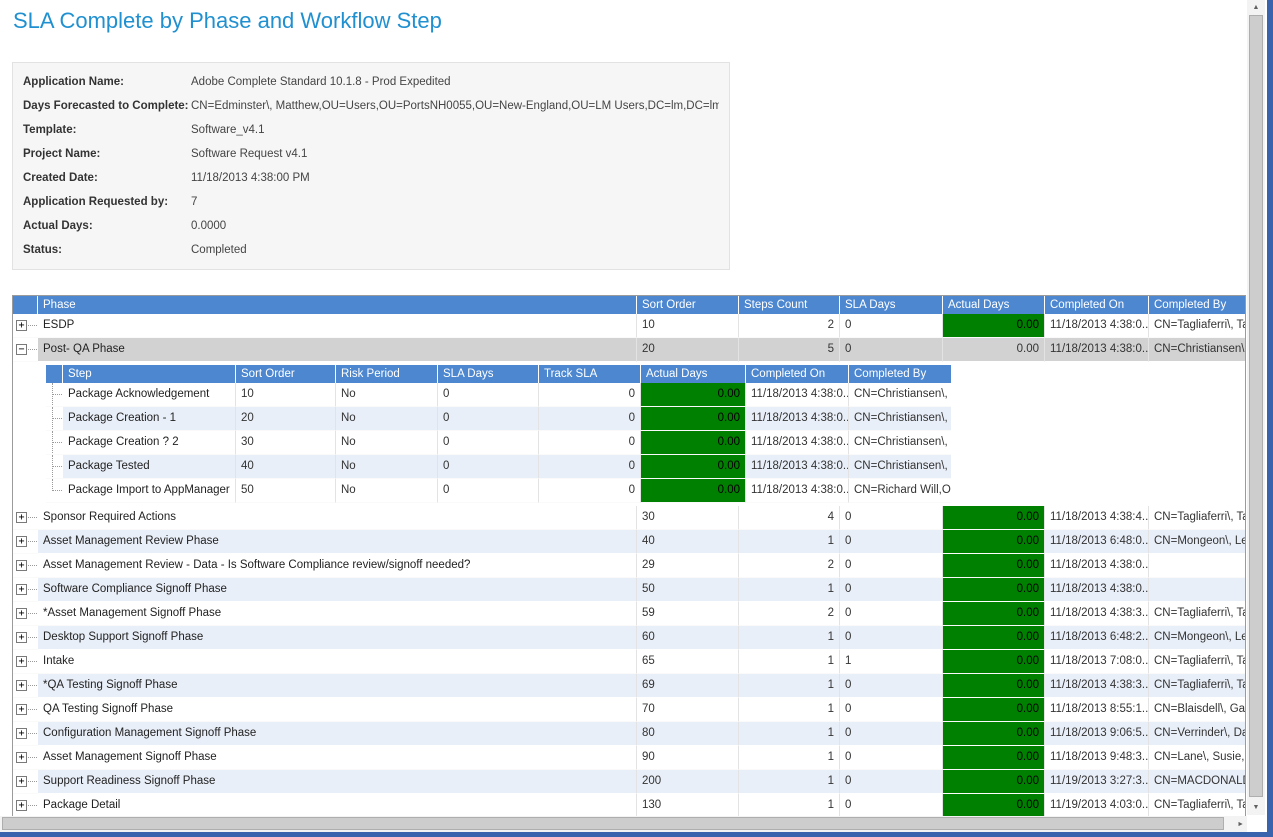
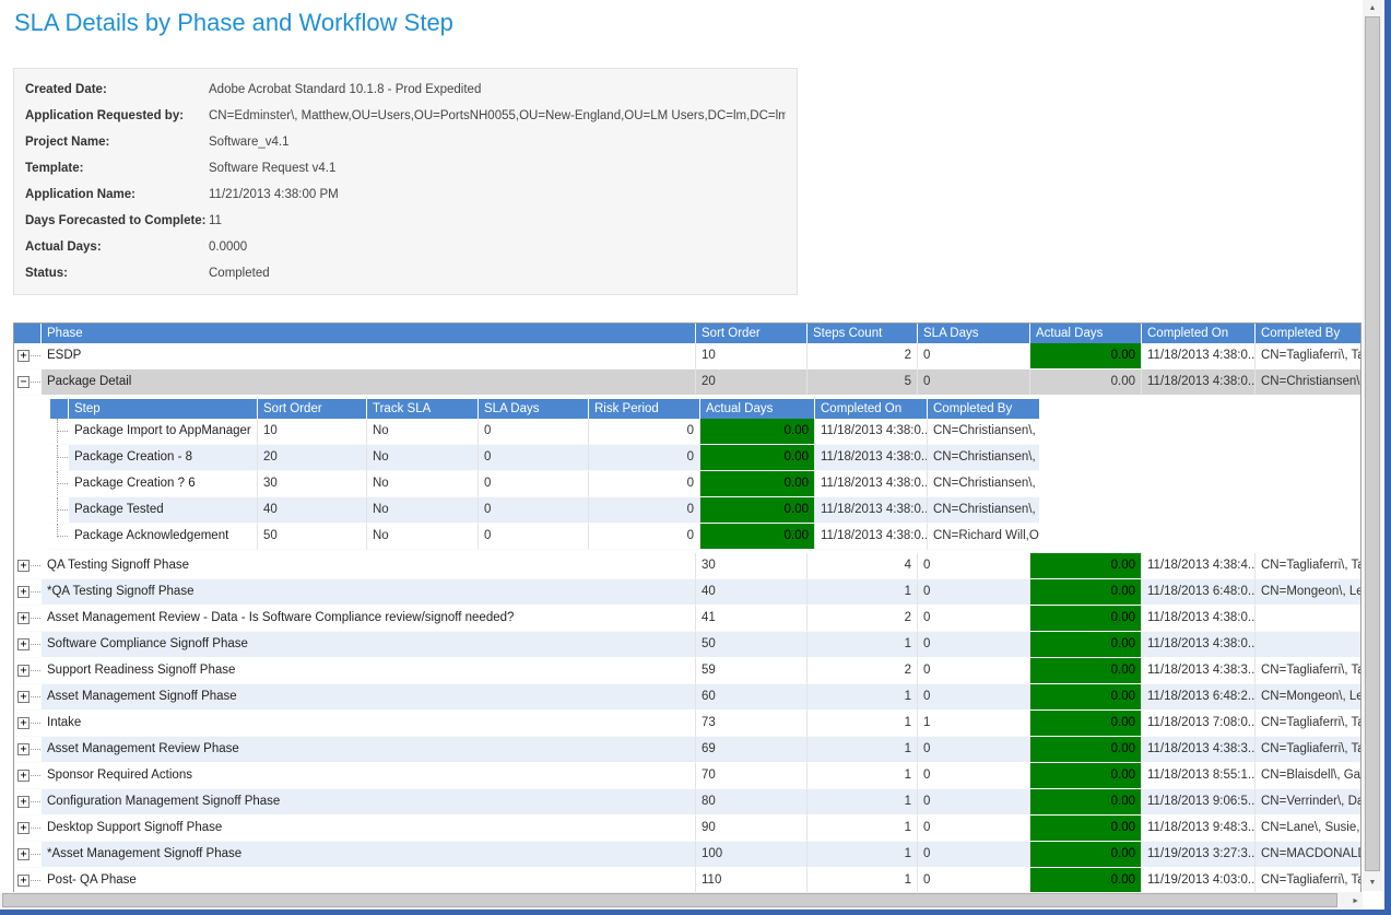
- SLA Complete by Phase and Workflow Step
+ SLA Details by Phase and Workflow Step
- Application Name:
+ Created Date:
- Adobe Complete Standard 10.1.8 - Prod Expedited
+ Adobe Acrobat Standard 10.1.8 - Prod Expedited
- Days Forecasted to Complete:
+ Application Requested by:
  CN=Edminster\, Matthew,OU=Users,OU=PortsNH0055,OU=New-England,OU=LM Users,DC=lm,DC=lm
- Template:
+ Project Name:
  Software_v4.1
- Project Name:
+ Template:
  Software Request v4.1
- Created Date:
+ Application Name:
- 11/18/2013 4:38:00 PM
+ 11/21/2013 4:38:00 PM
- Application Requested by:
+ Days Forecasted to Complete:
- 7
+ 11
  Actual Days:
  0.0000
  Status:
  Completed
  Phase
  Sort Order
  Steps Count
  SLA Days
  Actual Days
  Completed On
  Completed By
  +
  ESDP
  10
  2
  0
  0.00
  11/18/2013 4:38:0..
  CN=Tagliaferri\, T
  −
- Post- QA Phase
+ Package Detail
  20
  5
  0
  0.00
  11/18/2013 4:38:0..
  CN=Christiansen\
  Step
  Sort Order
- Risk Period
+ Track SLA
  SLA Days
- Track SLA
+ Risk Period
  Actual Days
  Completed On
  Completed By
- Package Acknowledgement
+ Package Import to AppManager
  10
  No
  0
  0
  0.00
  11/18/2013 4:38:0..
  CN=Christiansen\,
- Package Creation - 1
+ Package Creation - 8
  20
  No
  0
  0
  0.00
  11/18/2013 4:38:0..
  CN=Christiansen\,
- Package Creation ? 2
+ Package Creation ? 6
  30
  No
  0
  0
  0.00
  11/18/2013 4:38:0..
  CN=Christiansen\,
  Package Tested
  40
  No
  0
  0
  0.00
  11/18/2013 4:38:0..
  CN=Christiansen\,
- Package Import to AppManager
+ Package Acknowledgement
  50
  No
  0
  0
  0.00
  11/18/2013 4:38:0..
  CN=Richard Will,O
  +
- Sponsor Required Actions
+ QA Testing Signoff Phase
  30
  4
  0
  0.00
  11/18/2013 4:38:4..
  CN=Tagliaferri\, T
  +
- Asset Management Review Phase
+ *QA Testing Signoff Phase
  40
  1
  0
  0.00
  11/18/2013 6:48:0..
  CN=Mongeon\, Le
  +
  Asset Management Review - Data - Is Software Compliance review/signoff needed?
- 29
+ 41
  2
  0
  0.00
  11/18/2013 4:38:0..
  +
  Software Compliance Signoff Phase
  50
  1
  0
  0.00
  11/18/2013 4:38:0..
  +
- *Asset Management Signoff Phase
+ Support Readiness Signoff Phase
  59
  2
  0
  0.00
  11/18/2013 4:38:3..
  CN=Tagliaferri\, T
  +
- Desktop Support Signoff Phase
+ Asset Management Signoff Phase
  60
  1
  0
  0.00
  11/18/2013 6:48:2..
  CN=Mongeon\, Le
  +
  Intake
- 65
+ 73
  1
  1
  0.00
  11/18/2013 7:08:0..
  CN=Tagliaferri\, T
  +
- *QA Testing Signoff Phase
+ Asset Management Review Phase
  69
  1
  0
  0.00
  11/18/2013 4:38:3..
  CN=Tagliaferri\, T
  +
- QA Testing Signoff Phase
+ Sponsor Required Actions
  70
  1
  0
  0.00
  11/18/2013 8:55:1..
  CN=Blaisdell\, Ga
  +
  Configuration Management Signoff Phase
  80
  1
  0
  0.00
  11/18/2013 9:06:5..
  CN=Verrinder\, D
  +
- Asset Management Signoff Phase
+ Desktop Support Signoff Phase
  90
  1
  0
  0.00
  11/18/2013 9:48:3..
  CN=Lane\, Susie,
  +
- Support Readiness Signoff Phase
+ *Asset Management Signoff Phase
- 200
+ 100
  1
  0
  0.00
  11/19/2013 3:27:3..
  CN=MACDONAL
  +
- Package Detail
+ Post- QA Phase
- 130
+ 110
  1
  0
  0.00
  11/19/2013 4:03:0..
  CN=Tagliaferri\, T
